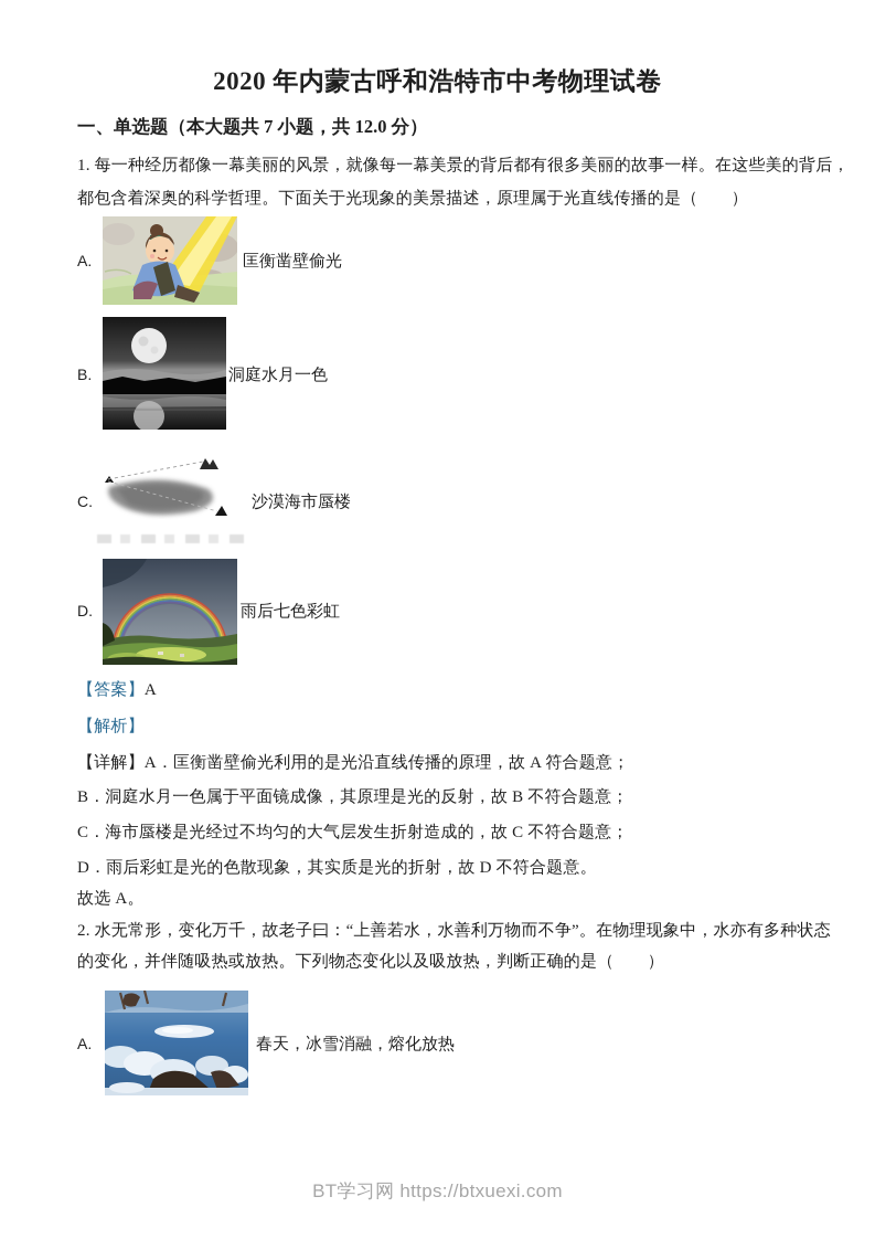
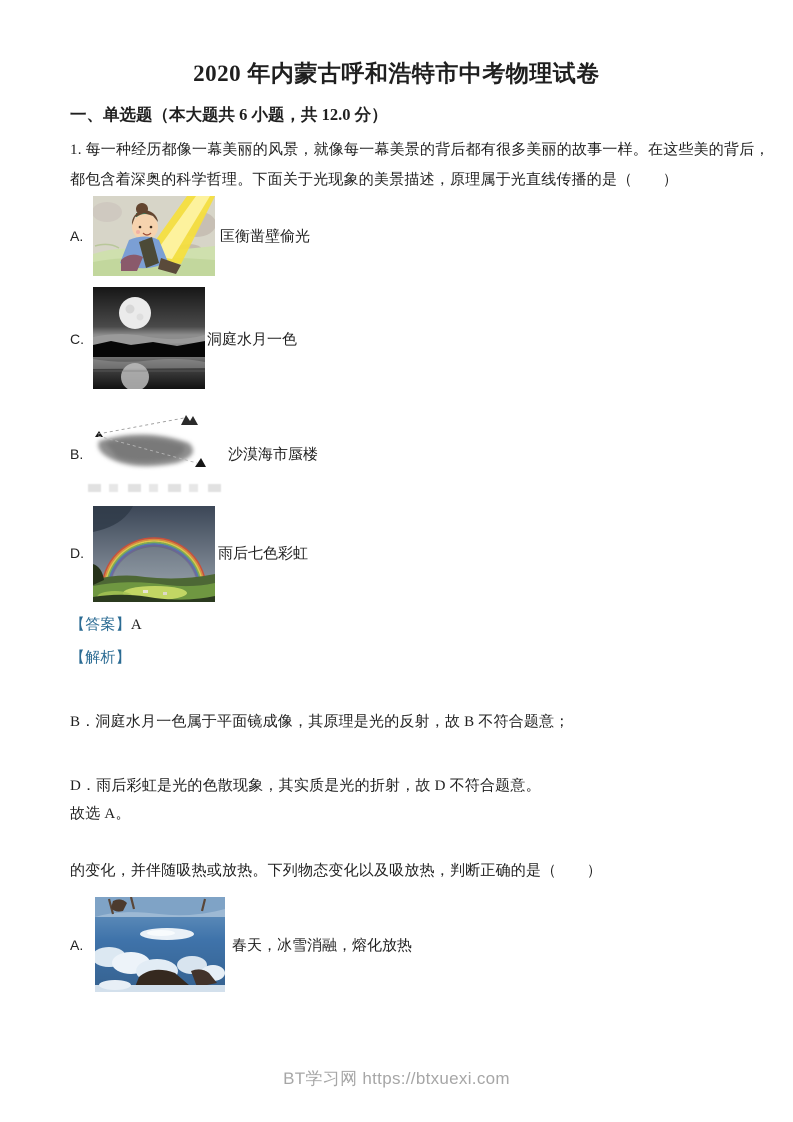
  2020 年内蒙古呼和浩特市中考物理试卷
- 一、单选题（本大题共 7 小题，共 12.0 分）
+ 一、单选题（本大题共 6 小题，共 12.0 分）
  1. 每一种经历都像一幕美丽的风景，就像每一幕美景的背后都有很多美丽的故事一样。在这些美的背后，
  都包含着深奥的科学哲理。下面关于光现象的美景描述，原理属于光直线传播的是（ ）
  A.
  匡衡凿壁偷光
- B.
+ C.
  洞庭水月一色
- C.
+ B.
  沙漠海市蜃楼
  D.
  雨后七色彩虹
  【答案】A
  【解析】
- 【详解】A．匡衡凿壁偷光利用的是光沿直线传播的原理，故 A 符合题意；
  B．洞庭水月一色属于平面镜成像，其原理是光的反射，故 B 不符合题意；
- C．海市蜃楼是光经过不均匀的大气层发生折射造成的，故 C 不符合题意；
  D．雨后彩虹是光的色散现象，其实质是光的折射，故 D 不符合题意。
  故选 A。
- 2. 水无常形，变化万千，故老子曰：“上善若水，水善利万物而不争”。在物理现象中，水亦有多种状态
  的变化，并伴随吸热或放热。下列物态变化以及吸放热，判断正确的是（ ）
  A.
  春天，冰雪消融，熔化放热
  BT学习网 https://btxuexi.com
